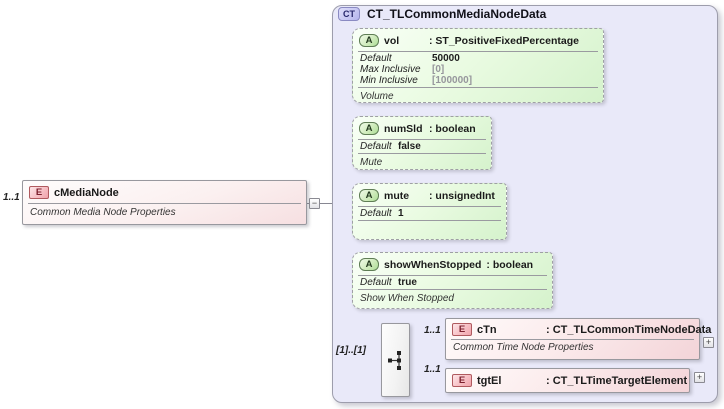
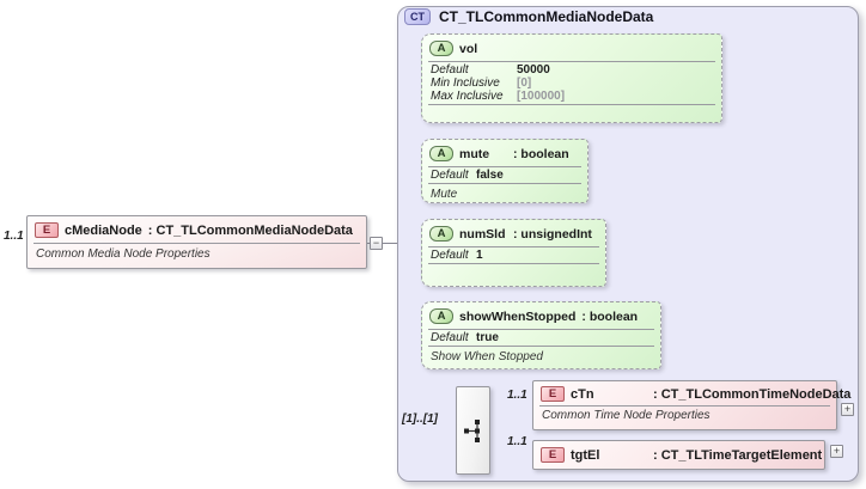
  CT
  CT_TLCommonMediaNodeData
  1..1
  E
  cMediaNode
+ : CT_TLCommonMediaNodeData
  Common Media Node Properties
  −
  A
  vol
- : ST_PositiveFixedPercentage
  Default
  50000
- Max Inclusive
+ Min Inclusive
  [0]
- Min Inclusive
+ Max Inclusive
  [100000]
- Volume
  A
- numSld
+ mute
  : boolean
  Default
  false
  Mute
  A
- mute
+ numSld
  : unsignedInt
  Default
  1
  A
  showWhenStopped
  : boolean
  Default
  true
  Show When Stopped
  [1]..[1]
  1..1
  1..1
  E
  cTn
  : CT_TLCommonTimeNodeData
  Common Time Node Properties
  +
  E
  tgtEl
  : CT_TLTimeTargetElement
  +
